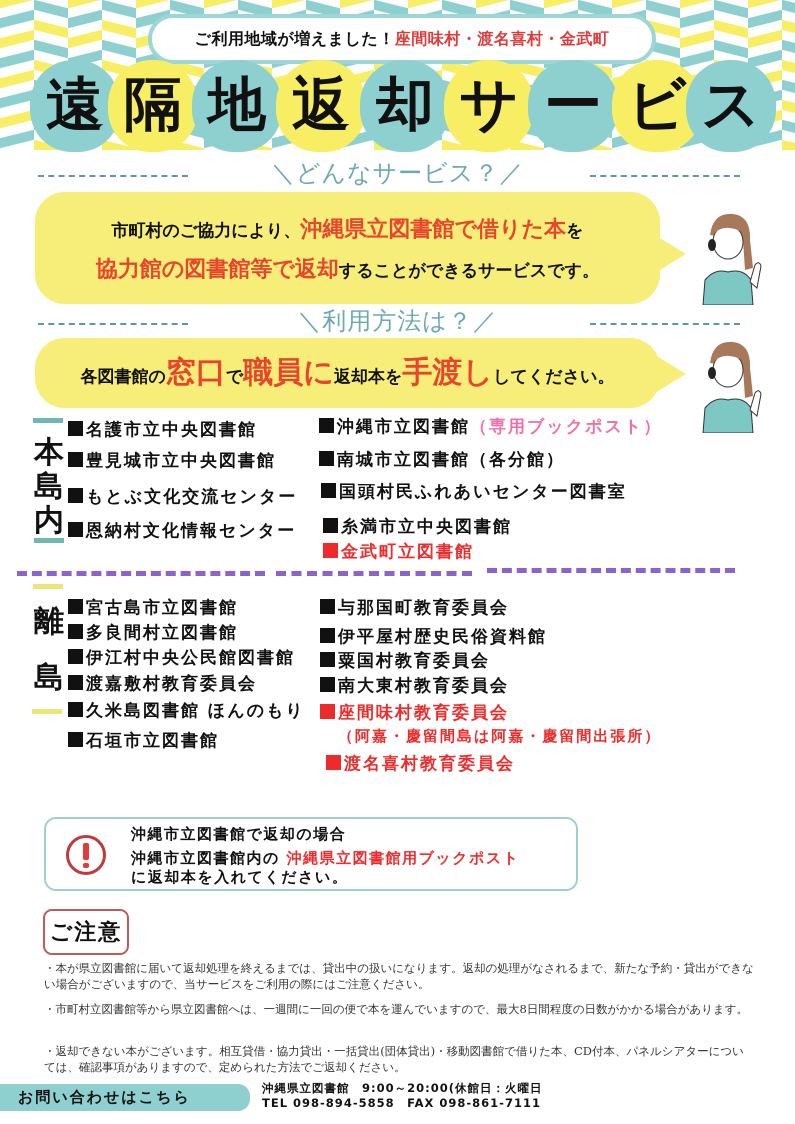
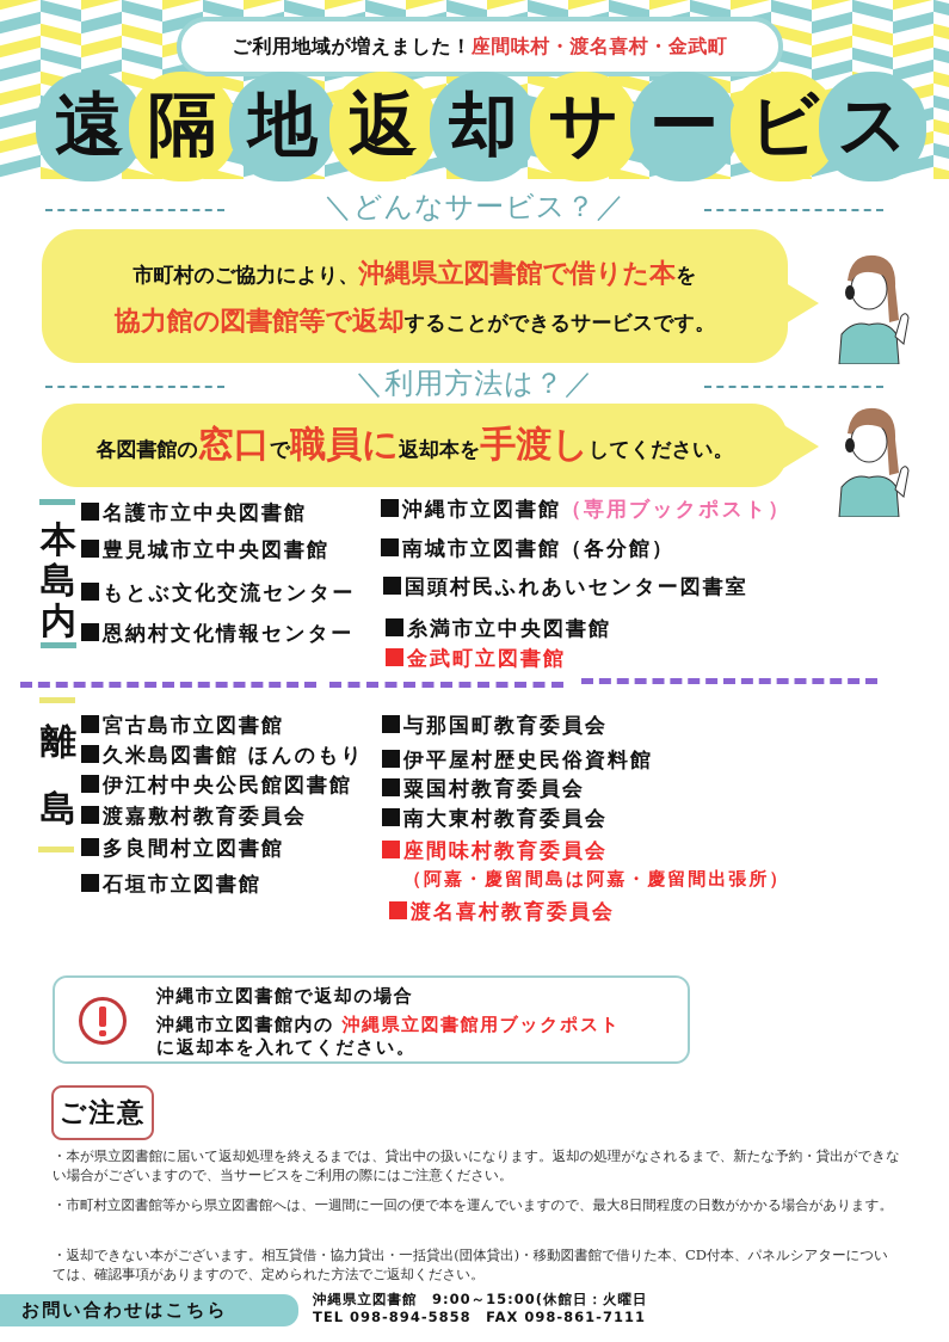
  ご利用地域が増えました！
  座間味村・渡名喜村・金武町
  遠
  隔
  地
  返
  却
  サ
  ー
  ビ
  ス
  ＼どんなサービス？／
  市町村のご協力により、沖縄県立図書館で借りた本を
  協力館の図書館等で返却することができるサービスです。
  ＼利用方法は？／
  各図書館の窓口で職員に返却本を手渡ししてください。
  本
  島
  内
  名護市立中央図書館
  豊見城市立中央図書館
  もとぶ文化交流センター
  恩納村文化情報センター
  沖縄市立図書館（専用ブックポスト）
  南城市立図書館（各分館）
  国頭村民ふれあいセンター図書室
  糸満市立中央図書館
  金武町立図書館
  離
  島
  宮古島市立図書館
- 多良間村立図書館
+ 久米島図書館 ほんのもり
  伊江村中央公民館図書館
  渡嘉敷村教育委員会
- 久米島図書館 ほんのもり
+ 多良間村立図書館
  石垣市立図書館
  与那国町教育委員会
  伊平屋村歴史民俗資料館
  粟国村教育委員会
  南大東村教育委員会
  座間味村教育委員会
  （阿嘉・慶留間島は阿嘉・慶留間出張所）
  渡名喜村教育委員会
  沖縄市立図書館で返却の場合
  沖縄市立図書館内の 沖縄県立図書館用ブックポスト
  に返却本を入れてください。
  ご注意
  ・本が県立図書館に届いて返却処理を終えるまでは、貸出中の扱いになります。返却の処理がなされるまで、新たな予約・貸出ができない場合がございますので、当サービスをご利用の際にはご注意ください。
  ・市町村立図書館等から県立図書館へは、一週間に一回の便で本を運んでいますので、最大8日間程度の日数がかかる場合があります。
  ・返却できない本がございます。相互貸借・協力貸出・一括貸出(団体貸出)・移動図書館で借りた本、CD付本、パネルシアターについては、確認事項がありますので、定められた方法でご返却ください。
  お問い合わせはこちら
- 沖縄県立図書館 9:00～20:00(休館日：火曜日
+ 沖縄県立図書館 9:00～15:00(休館日：火曜日
  TEL 098-894-5858 FAX 098-861-7111
